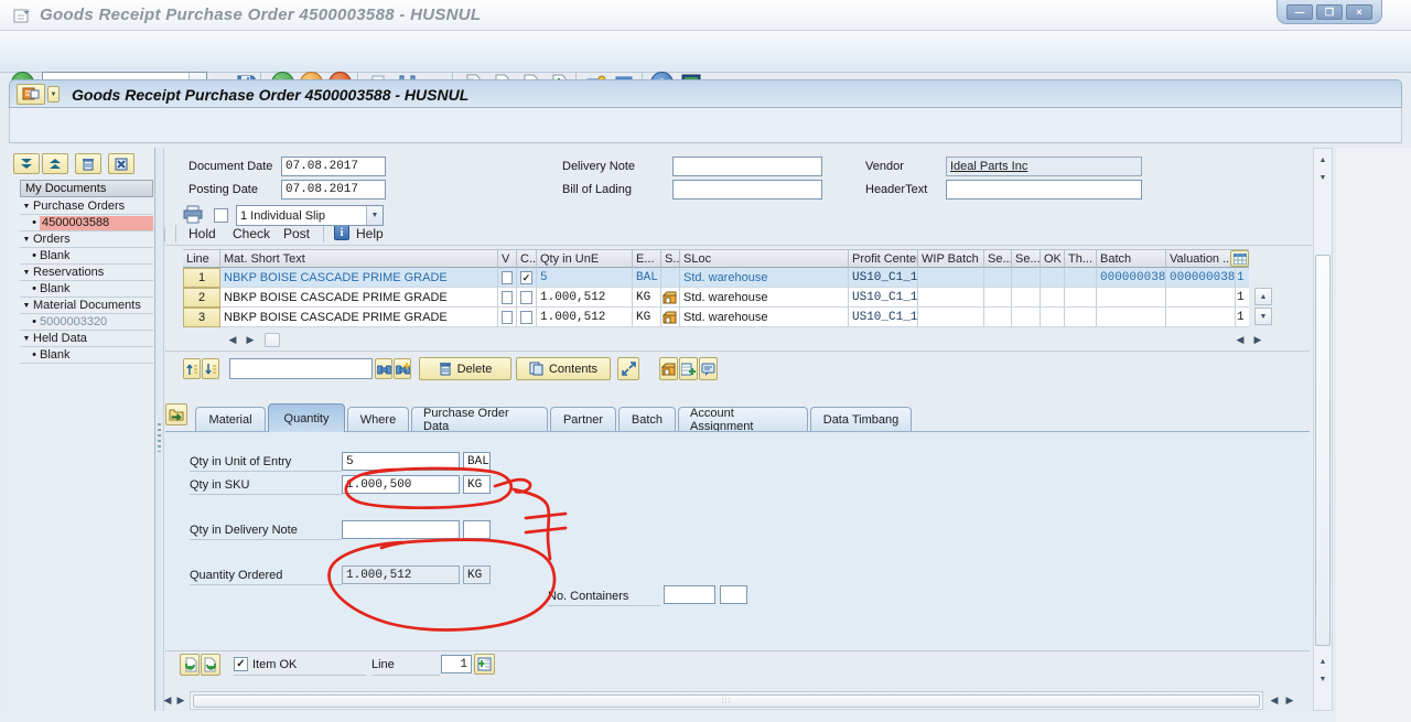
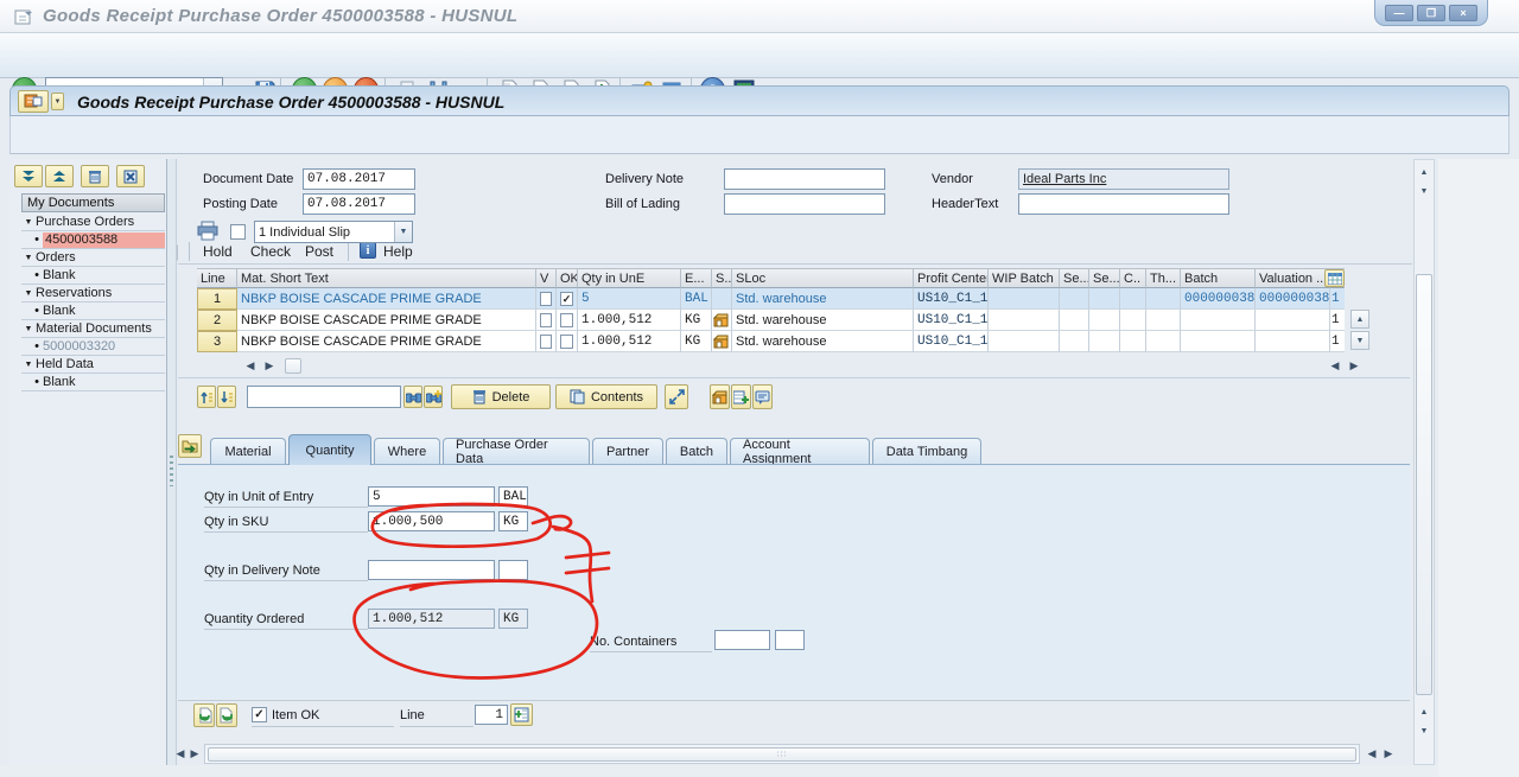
  Goods Receipt Purchase Order 4500003588 - HUSNUL
  —
  ❐
  ×
  Goods Receipt Purchase Order 4500003588 - HUSNUL
  Hold
  Check
  Post
  i
  Help
  My Documents
  Purchase Orders
  •
  4500003588
  Orders
  •
  Blank
  Reservations
  •
  Blank
  Material Documents
  •
  5000003320
  Held Data
  •
  Blank
  Document Date
  07.08.2017
  Posting Date
  07.08.2017
  1 Individual Slip
  Delivery Note
  Bill of Lading
  Vendor
  Ideal Parts Inc
  HeaderText
  Line
  Mat. Short Text
  V
- C..
+ OK
  Qty in UnE
  E...
  S..
  SLoc
  Profit Cente
  WIP Batch
  Se..
  Se...
- OK
+ C..
  Th...
  Batch
  Valuation ..
  1
  NBKP BOISE CASCADE PRIME GRADE
  ✓
  5
  BAL
  Std. warehouse
  US10_C1_1
  000000038
  000000038
  1
  2
  NBKP BOISE CASCADE PRIME GRADE
  1.000,512
  KG
  Std. warehouse
  US10_C1_1
  1
  3
  NBKP BOISE CASCADE PRIME GRADE
  1.000,512
  KG
  Std. warehouse
  US10_C1_1
  1
  ◀
  ▶
  ◀
  ▶
  Delete
  Contents
  Material
  Quantity
  Where
  Purchase Order Data
  Partner
  Batch
  Account Assignment
  Data Timbang
  Qty in Unit of Entry
  5
  BAL
  Qty in SKU
  1.000,500
  KG
  Qty in Delivery Note
  Quantity Ordered
  1.000,512
  KG
  No. Containers
  ✓
  Item OK
  Line
  1
  ◀
  ▶
  ◀
  ▶
